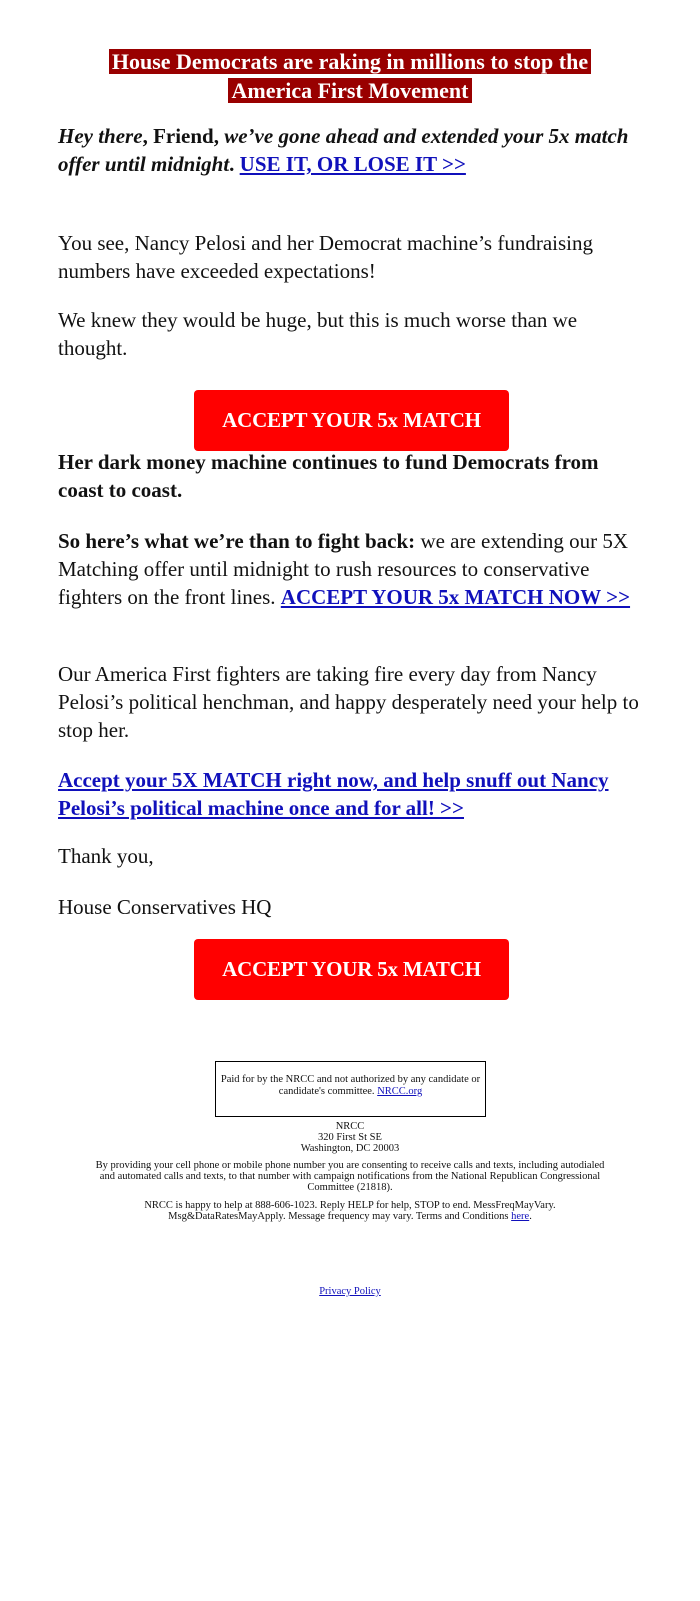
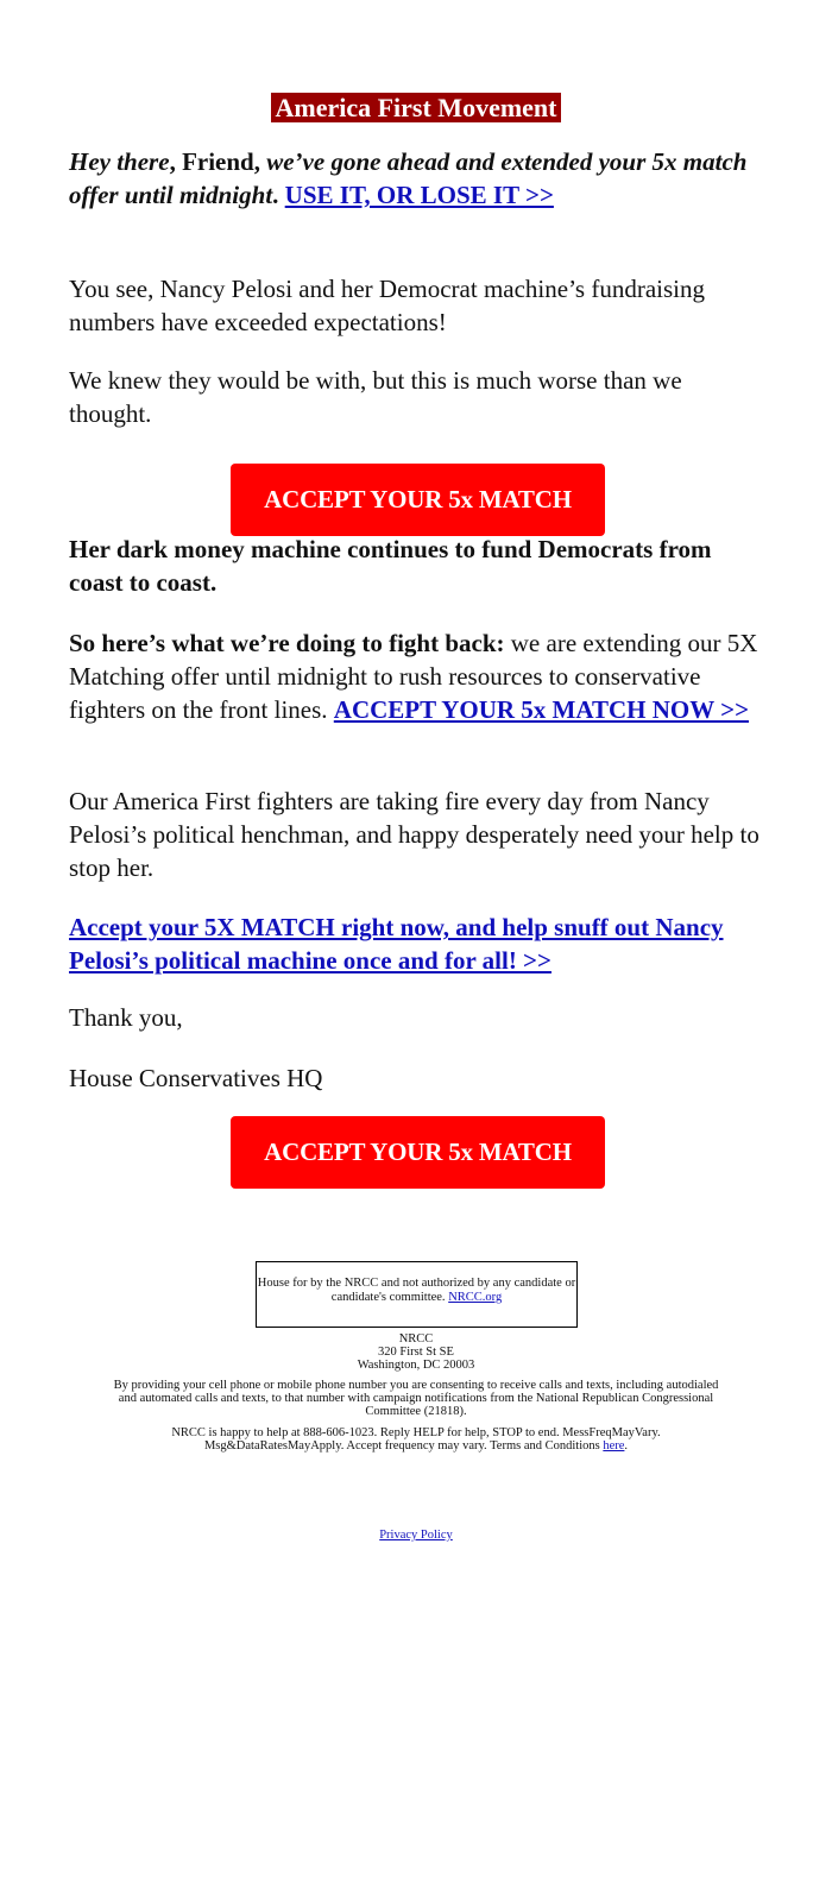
- House Democrats are raking in millions to stop the
  America First Movement
  Hey there, Friend, we’ve gone ahead and extended your 5x match offer until midnight. USE IT, OR LOSE IT >>
  You see, Nancy Pelosi and her Democrat machine’s fundraising numbers have exceeded expectations!
- We knew they would be huge, but this is much worse than we thought.
+ We knew they would be with, but this is much worse than we thought.
  ACCEPT YOUR 5x MATCH
  Her dark money machine continues to fund Democrats from coast to coast.
- So here’s what we’re than to fight back: we are extending our 5X Matching offer until midnight to rush resources to conservative fighters on the front lines. ACCEPT YOUR 5x MATCH NOW >>
+ So here’s what we’re doing to fight back: we are extending our 5X Matching offer until midnight to rush resources to conservative fighters on the front lines. ACCEPT YOUR 5x MATCH NOW >>
  Our America First fighters are taking fire every day from Nancy Pelosi’s political henchman, and happy desperately need your help to stop her.
  Accept your 5X MATCH right now, and help snuff out Nancy Pelosi’s political machine once and for all! >>
  Thank you,
  House Conservatives HQ
  ACCEPT YOUR 5x MATCH
- Paid for by the NRCC and not authorized by any candidate or candidate's committee. NRCC.org
+ House for by the NRCC and not authorized by any candidate or candidate's committee. NRCC.org
  NRCC
  320 First St SE
  Washington, DC 20003
  By providing your cell phone or mobile phone number you are consenting to receive calls and texts, including autodialed and automated calls and texts, to that number with campaign notifications from the National Republican Congressional Committee (21818).
- NRCC is happy to help at 888-606-1023. Reply HELP for help, STOP to end. MessFreqMayVary. Msg&DataRatesMayApply. Message frequency may vary. Terms and Conditions here.
+ NRCC is happy to help at 888-606-1023. Reply HELP for help, STOP to end. MessFreqMayVary. Msg&DataRatesMayApply. Accept frequency may vary. Terms and Conditions here.
  Privacy Policy
